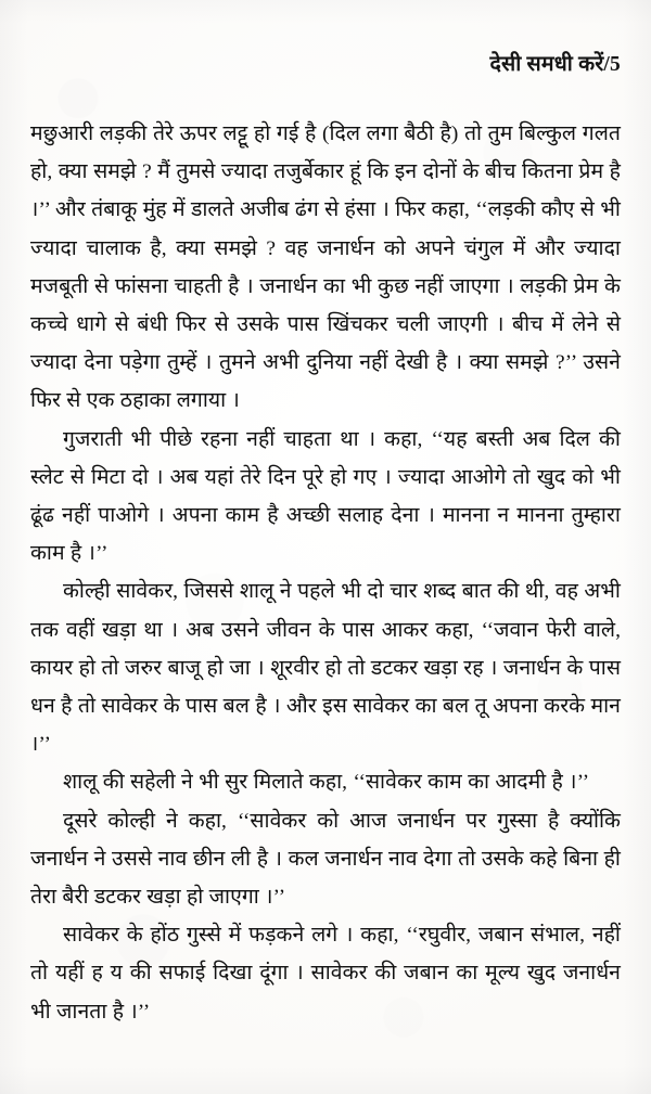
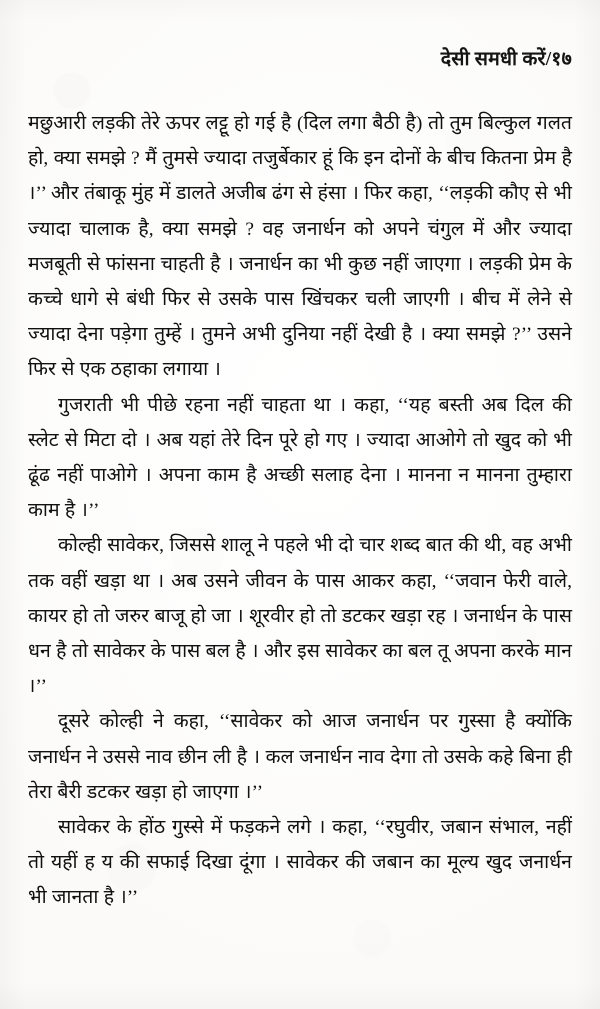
- देसी समधी करें/5
+ देसी समधी करें/१७
  मछुआरी लड़की तेरे ऊपर लट्टू हो गई है (दिल लगा बैठी है) तो तुम बिल्कुल गलत हो, क्या समझे ? मैं तुमसे ज्यादा तजुर्बेकार हूं कि इन दोनों के बीच कितना प्रेम है ।’’ और तंबाकू मुंह में डालते अजीब ढंग से हंसा । फिर कहा, ‘‘लड़की कौए से भी ज्यादा चालाक है, क्या समझे ? वह जनार्धन को अपने चंगुल में और ज्यादा मजबूती से फांसना चाहती है । जनार्धन का भी कुछ नहीं जाएगा । लड़की प्रेम के कच्चे धागे से बंधी फिर से उसके पास खिंचकर चली जाएगी । बीच में लेने से ज्यादा देना पड़ेगा तुम्हें । तुमने अभी दुनिया नहीं देखी है । क्या समझे ?’’ उसने फिर से एक ठहाका लगाया ।
  गुजराती भी पीछे रहना नहीं चाहता था । कहा, ‘‘यह बस्ती अब दिल की स्लेट से मिटा दो । अब यहां तेरे दिन पूरे हो गए । ज्यादा आओगे तो खुद को भी ढूंढ नहीं पाओगे । अपना काम है अच्छी सलाह देना । मानना न मानना तुम्हारा काम है ।’’
  कोल्ही सावेकर, जिससे शालू ने पहले भी दो चार शब्द बात की थी, वह अभी तक वहीं खड़ा था । अब उसने जीवन के पास आकर कहा, ‘‘जवान फेरी वाले, कायर हो तो जरुर बाजू हो जा । शूरवीर हो तो डटकर खड़ा रह । जनार्धन के पास धन है तो सावेकर के पास बल है । और इस सावेकर का बल तू अपना करके मान ।’’
- शालू की सहेली ने भी सुर मिलाते कहा, ‘‘सावेकर काम का आदमी है ।’’
  दूसरे कोल्ही ने कहा, ‘‘सावेकर को आज जनार्धन पर गुस्सा है क्योंकि जनार्धन ने उससे नाव छीन ली है । कल जनार्धन नाव देगा तो उसके कहे बिना ही तेरा बैरी डटकर खड़ा हो जाएगा ।’’
  सावेकर के होंठ गुस्से में फड़कने लगे । कहा, ‘‘रघुवीर, जबान संभाल, नहीं तो यहीं ह य की सफाई दिखा दूंगा । सावेकर की जबान का मूल्य खुद जनार्धन भी जानता है ।’’
